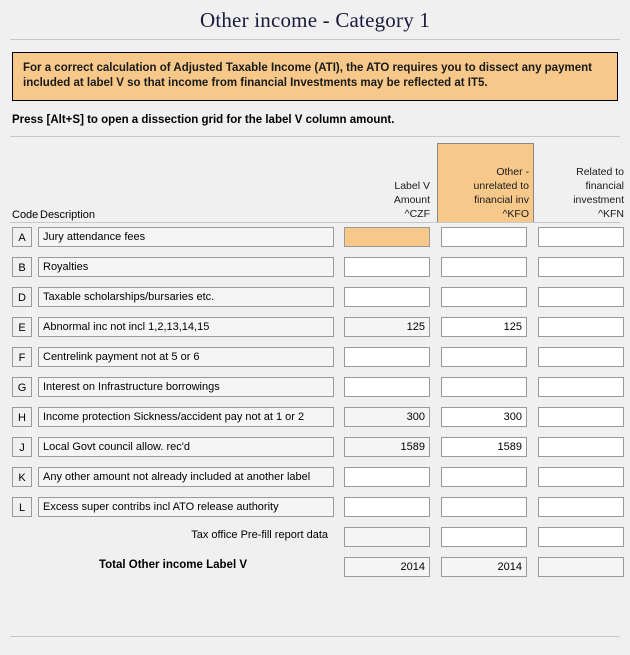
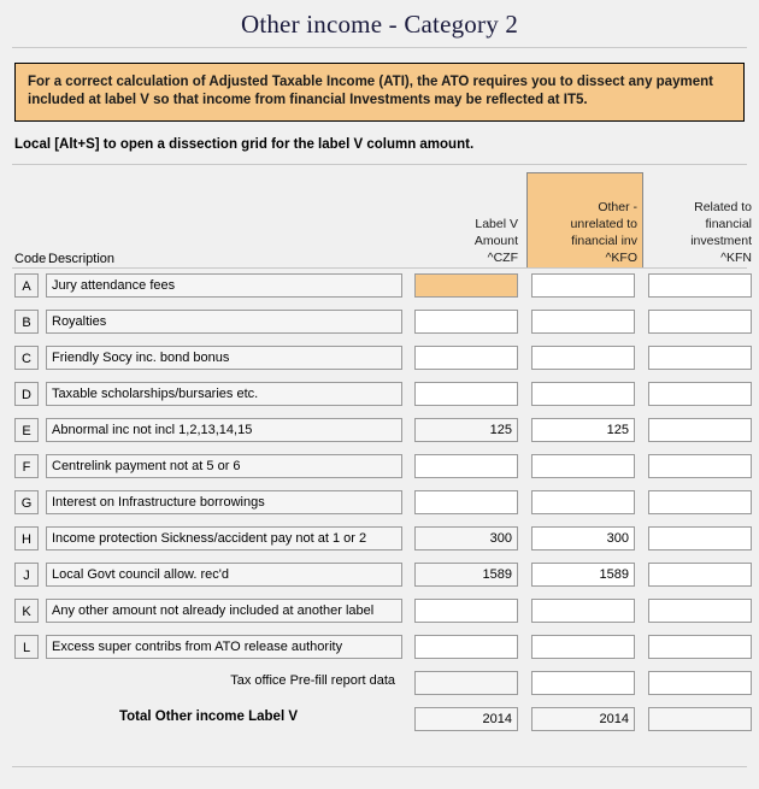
- Other income - Category 1
+ Other income - Category 2
  For a correct calculation of Adjusted Taxable Income (ATI), the ATO requires you to dissect any payment included at label V so that income from financial Investments may be reflected at IT5.
- Press [Alt+S] to open a dissection grid for the label V column amount.
+ Local [Alt+S] to open a dissection grid for the label V column amount.
  Label V
  Amount
  ^CZF
  Other -
  unrelated to
  financial inv
  ^KFO
  Related to
  financial
  investment
  ^KFN
  Code
  Description
  A
  Jury attendance fees
  B
  Royalties
+ C
+ Friendly Socy inc. bond bonus
  D
  Taxable scholarships/bursaries etc.
  E
  Abnormal inc not incl 1,2,13,14,15
  125
  125
  F
  Centrelink payment not at 5 or 6
  G
  Interest on Infrastructure borrowings
  H
  Income protection Sickness/accident pay not at 1 or 2
  300
  300
  J
  Local Govt council allow. rec'd
  1589
  1589
  K
  Any other amount not already included at another label
  L
- Excess super contribs incl ATO release authority
+ Excess super contribs from ATO release authority
  Tax office Pre-fill report data
  Total Other income Label V
  2014
  2014
